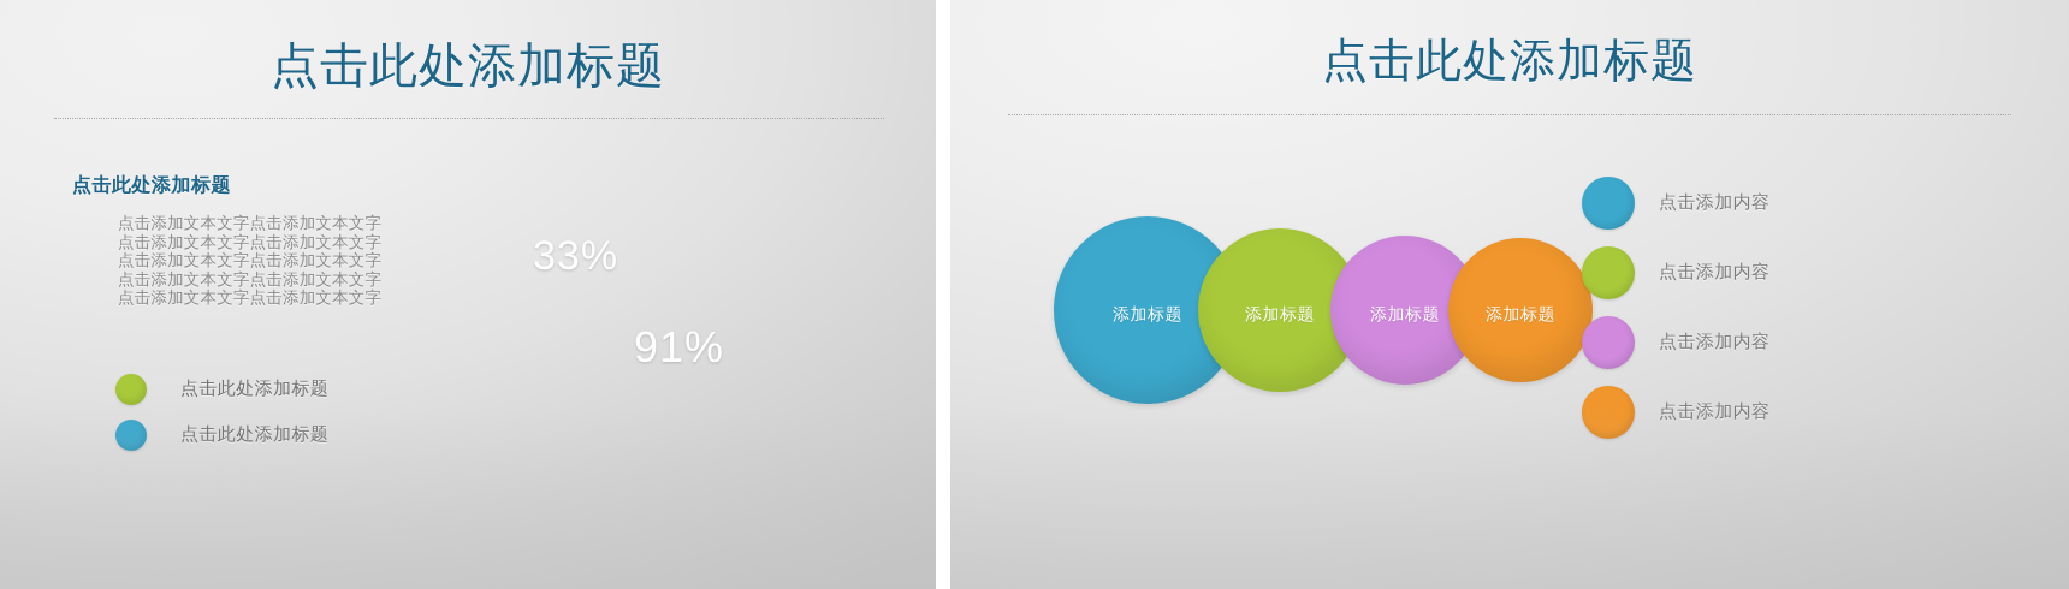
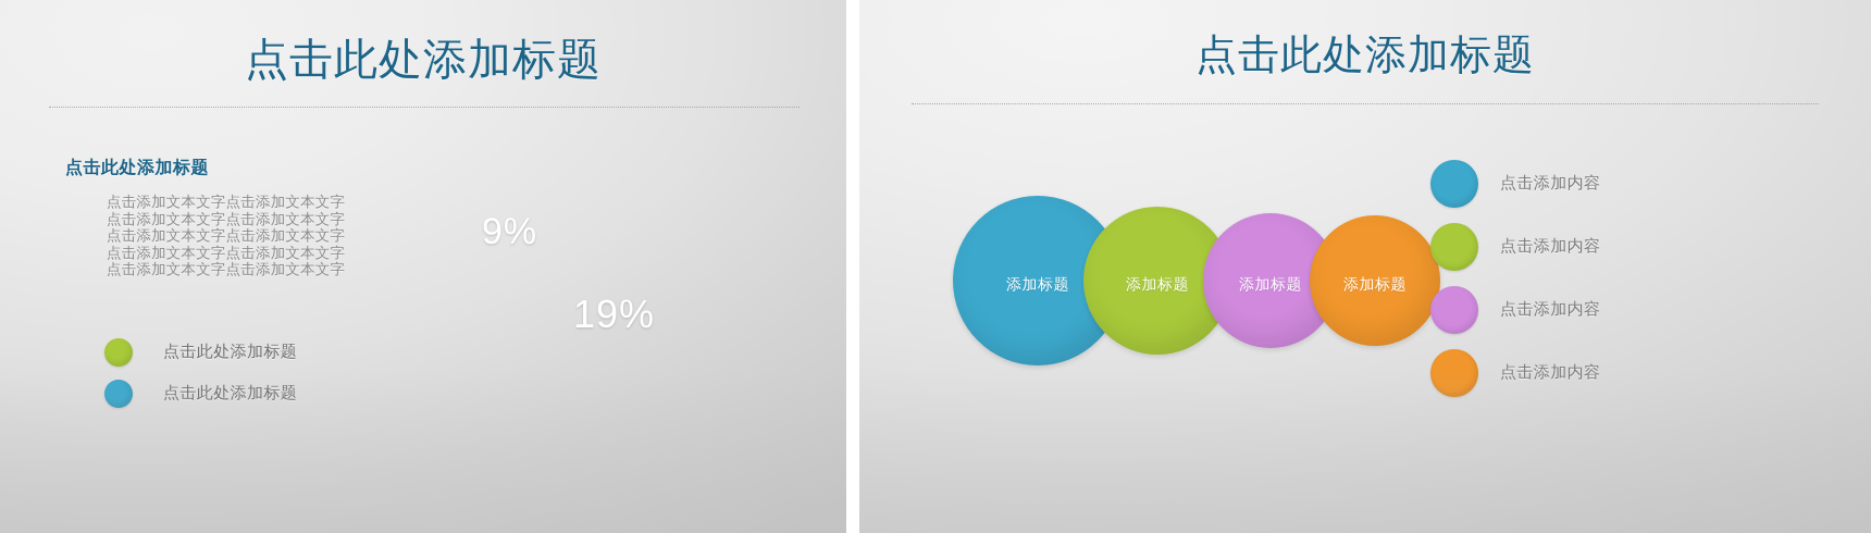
  点击此处添加标题
  点击此处添加标题
  点击添加文本文字点击添加文本文字
  点击添加文本文字点击添加文本文字
  点击添加文本文字点击添加文本文字
  点击添加文本文字点击添加文本文字
  点击添加文本文字点击添加文本文字
- 33%
+ 9%
- 91%
+ 19%
  点击此处添加标题
  点击此处添加标题
  添加标题
  添加标题
  添加标题
  添加标题
  点击添加内容
  点击添加内容
  点击添加内容
